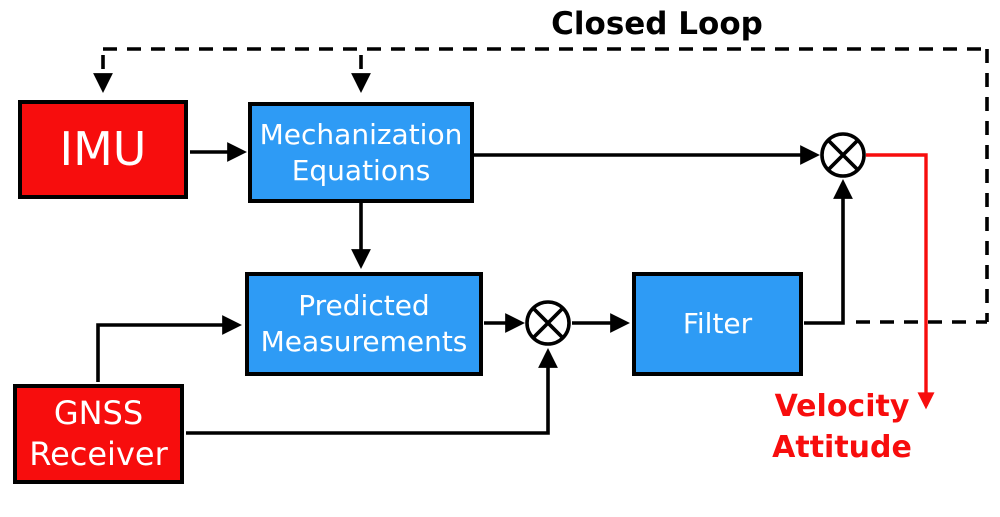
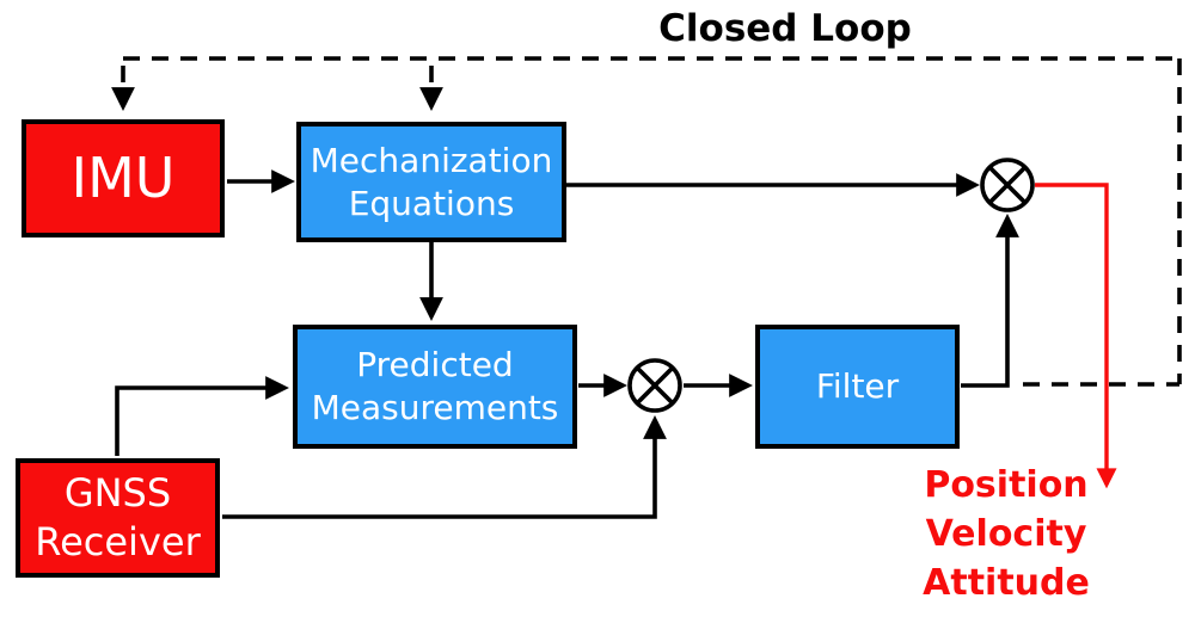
  Closed Loop
  IMU
  Mechanization
  Equations
  Predicted
  Measurements
  GNSS
  Receiver
  Filter
+ Position
  Velocity
  Attitude
